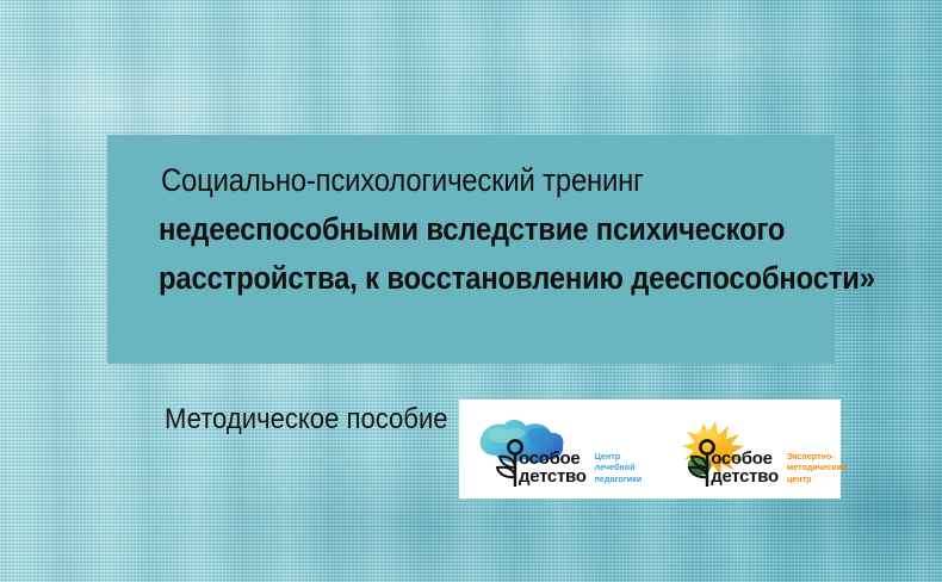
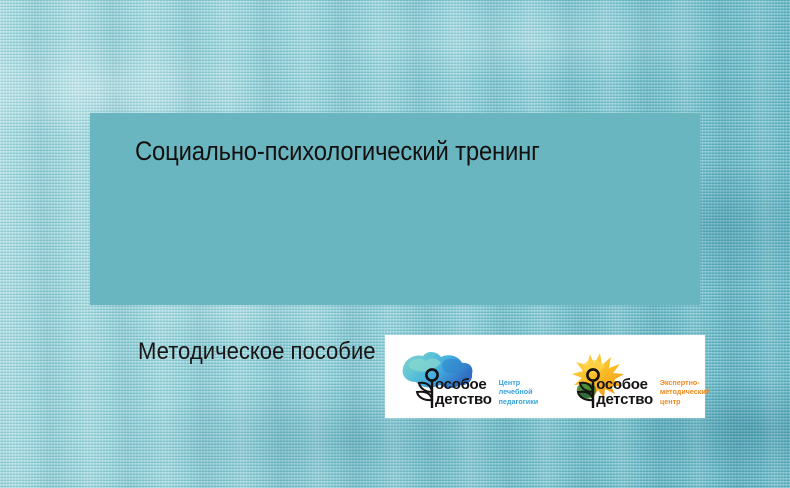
  Социально-психологический тренинг
- недееспособными вследствие психического
- расстройства, к восстановлению дееспособности»
  Методическое пособие
  особое
  детство
  Центр
  лечебной
  педагогики
  особое
  детство
  Экспертно-
  методический
  центр
